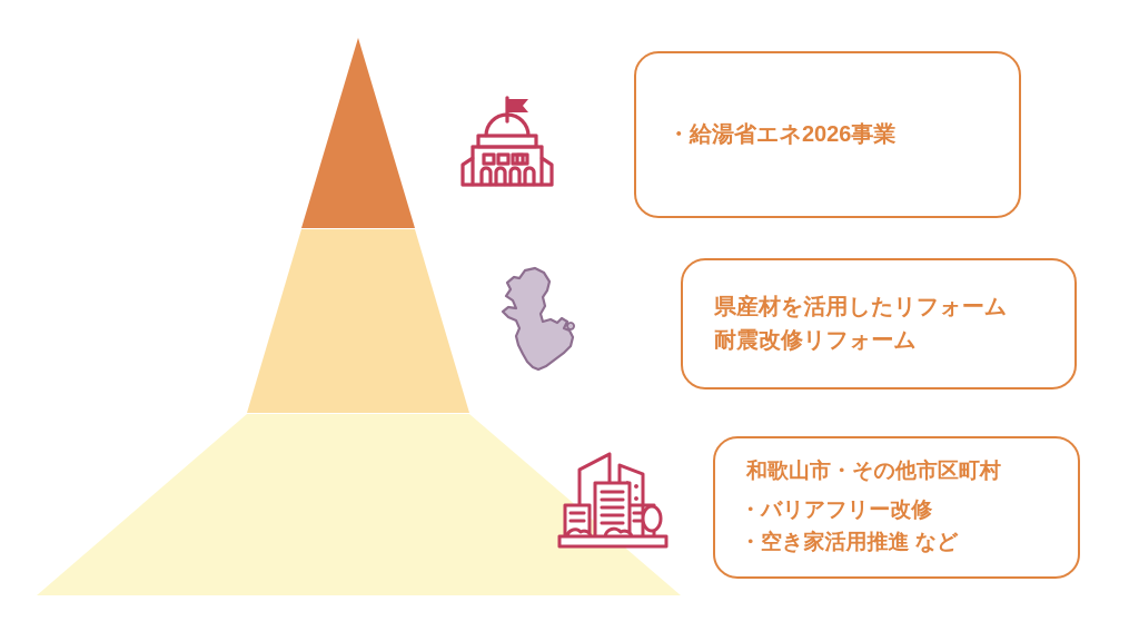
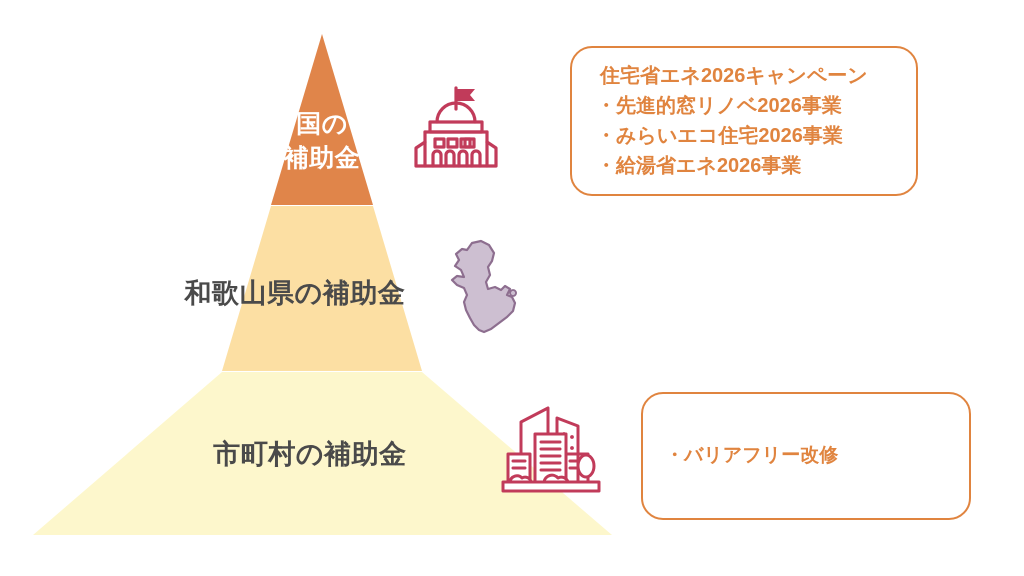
+ 国の
+ 補助金
+ 和歌山県の補助金
+ 市町村の補助金
+ 住宅省エネ2026キャンペーン
+ ・先進的窓リノベ2026事業
+ ・みらいエコ住宅2026事業
  ・給湯省エネ2026事業
- 県産材を活用したリフォーム
- 耐震改修リフォーム
- 和歌山市・その他市区町村
  ・バリアフリー改修
- ・空き家活用推進 など
